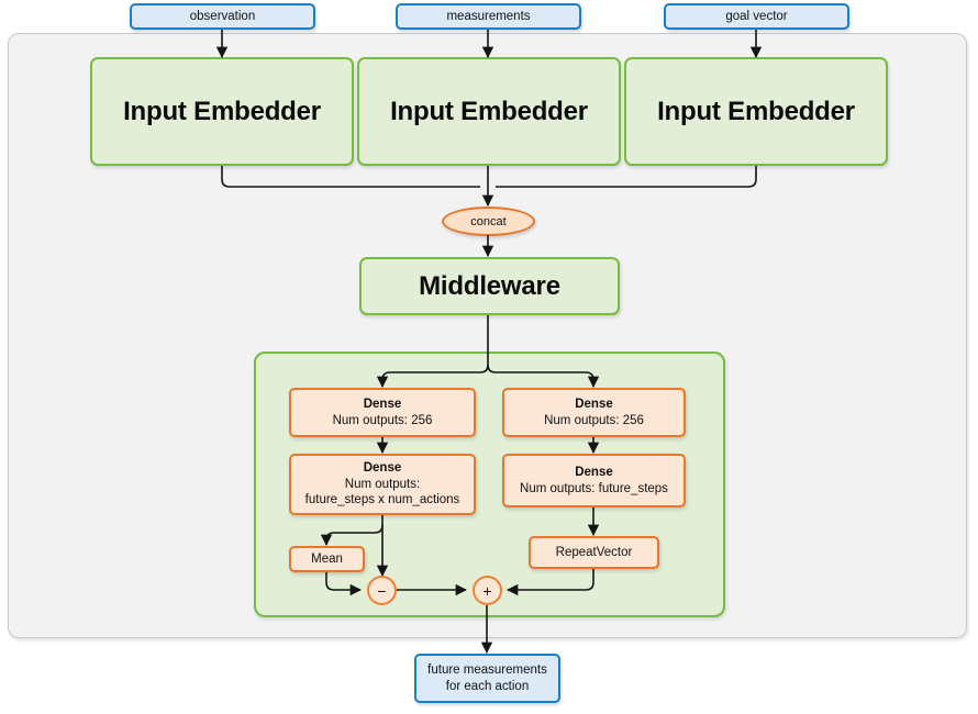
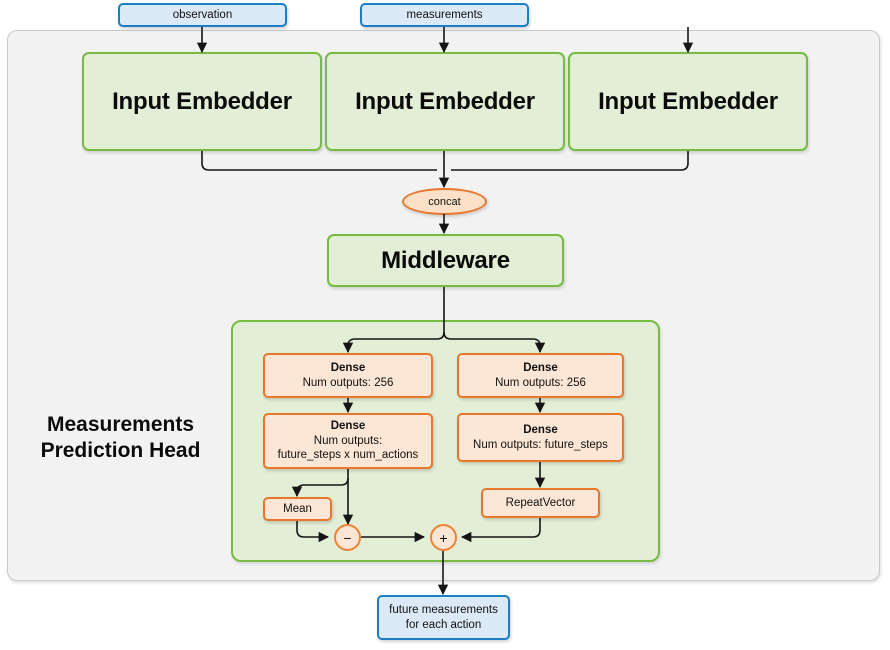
  observation
  measurements
- goal vector
  Input Embedder
  Input Embedder
  Input Embedder
  concat
  Middleware
+ Measurements
+ Prediction Head
  Dense
  Num outputs: 256
  Dense
  Num outputs:
  future_steps x num_actions
  Mean
  Dense
  Num outputs: 256
  Dense
  Num outputs: future_steps
  RepeatVector
  −
  +
  future measurements
  for each action
